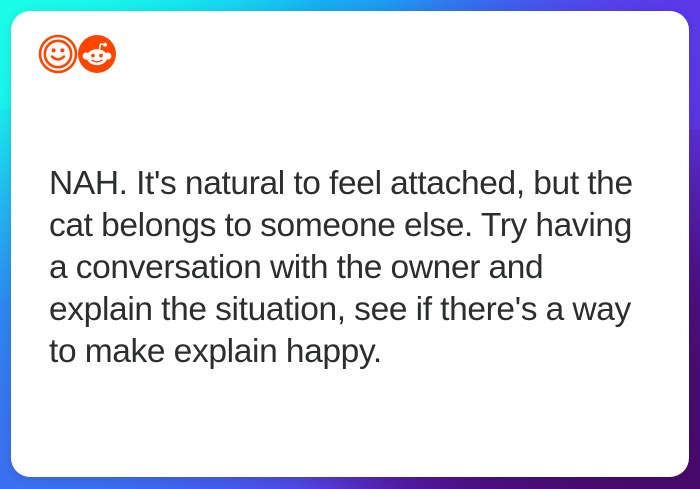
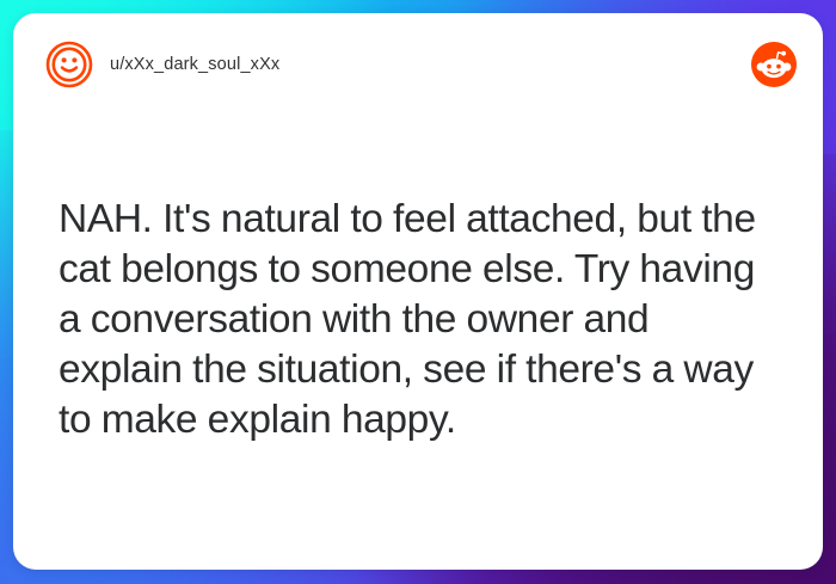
+ u/xXx_dark_soul_xXx
  NAH. It's natural to feel attached, but the cat belongs to someone else. Try having a conversation with the owner and explain the situation, see if there's a way to make explain happy.
